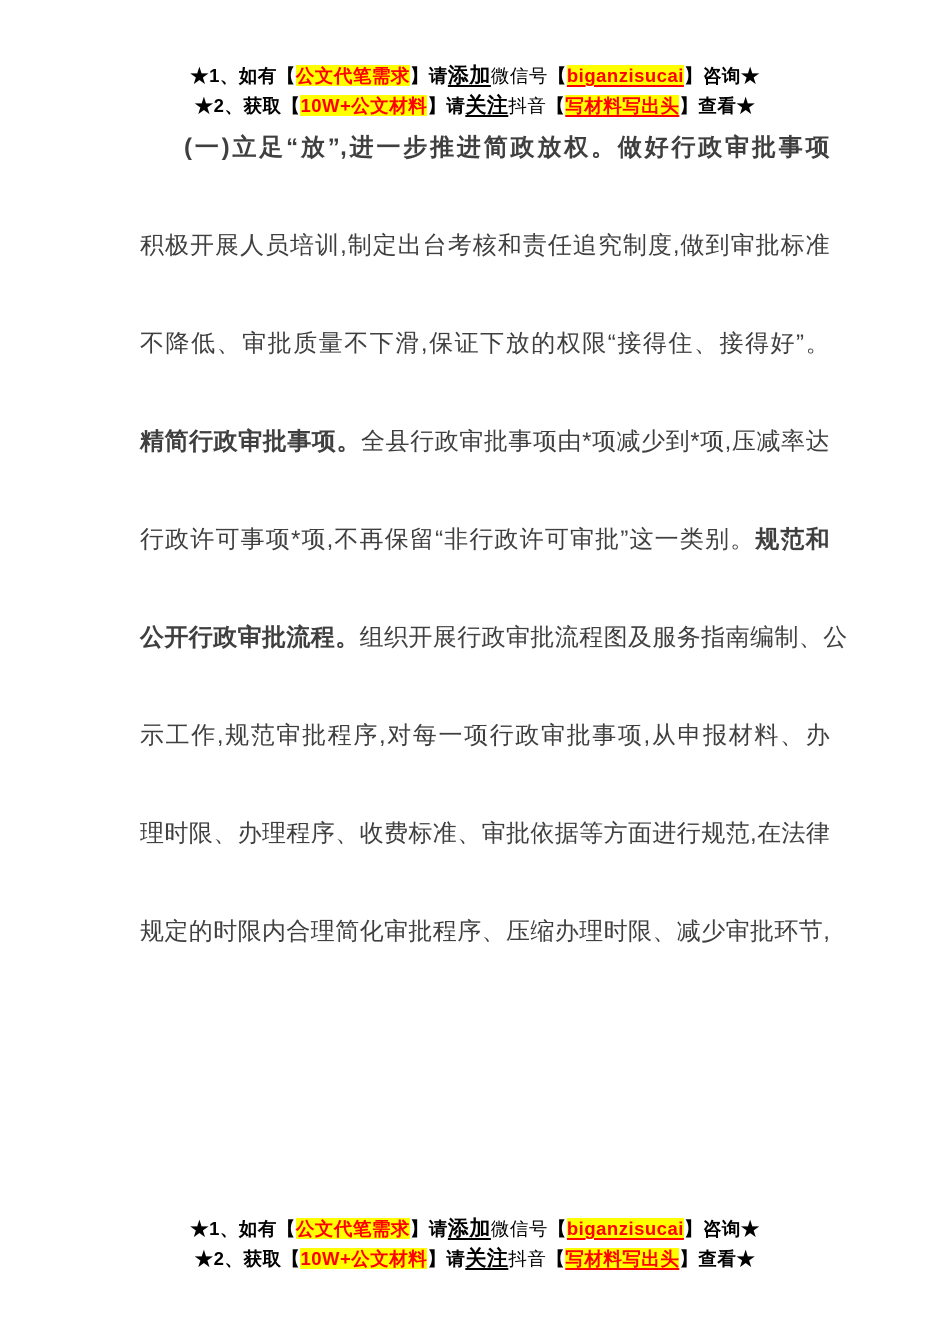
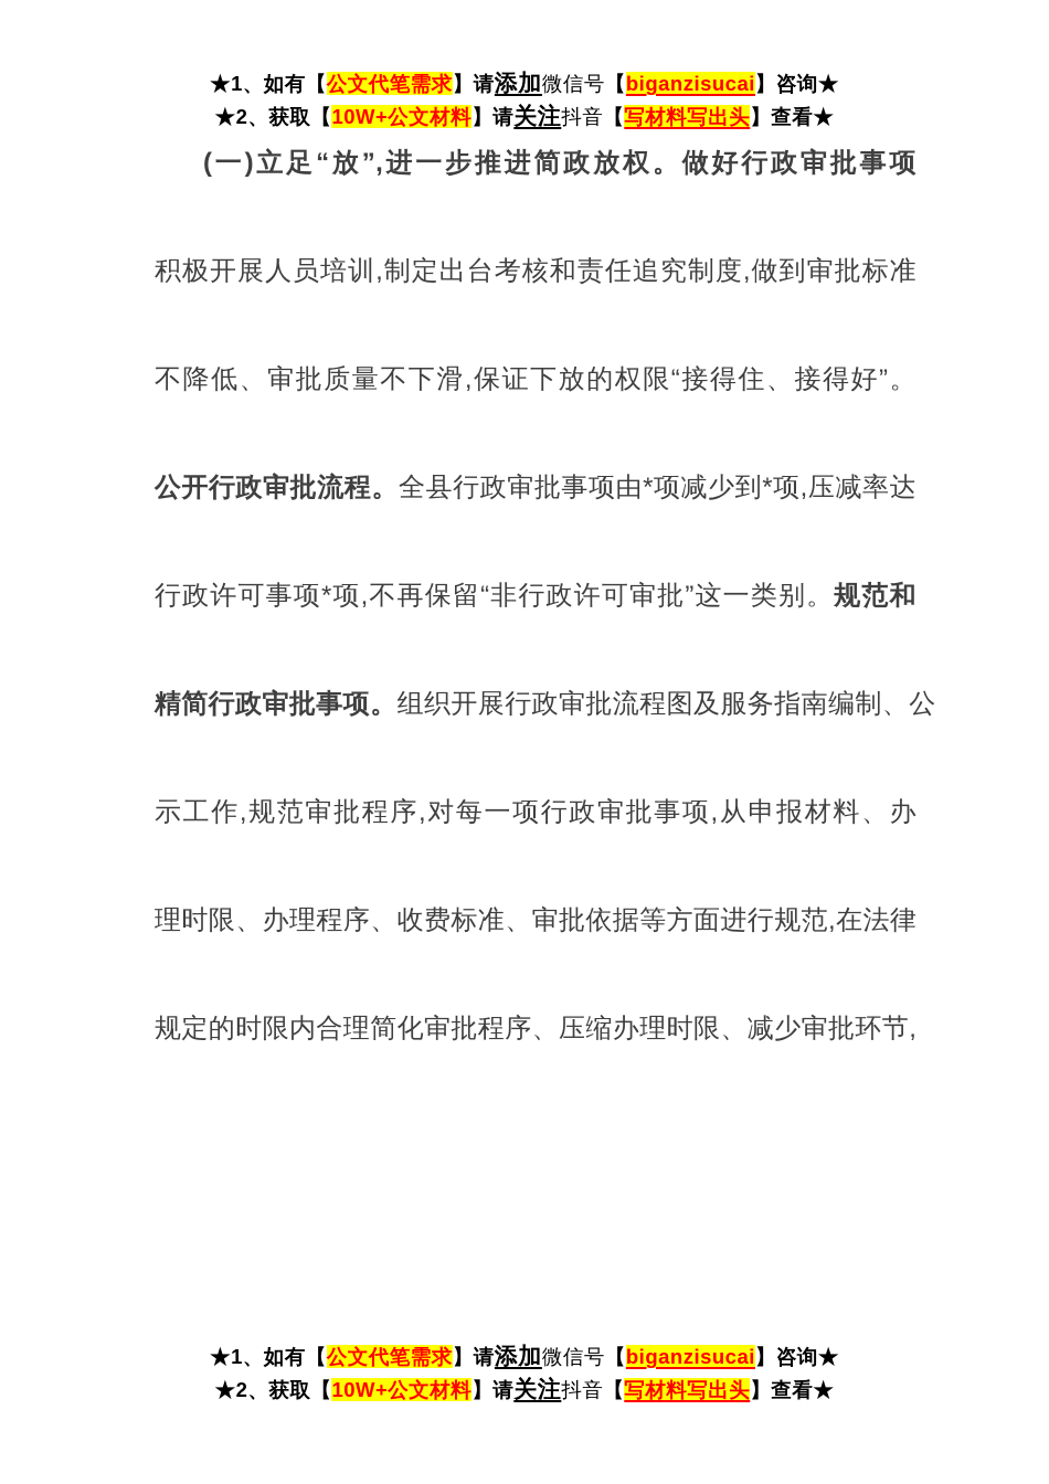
  ★1、如有【公文代笔需求】请添加微信号【biganzisucai】咨询★
  ★2、获取【10W+公文材料】请关注抖音【写材料写出头】查看★
  (一)立足“放”,进一步推进简政放权。做好行政审批事项
  积极开展人员培训,制定出台考核和责任追究制度,做到审批标准
  不降低、审批质量不下滑,保证下放的权限“接得住、接得好”。
- 精简行政审批事项。全县行政审批事项由*项减少到*项,压减率达
+ 公开行政审批流程。全县行政审批事项由*项减少到*项,压减率达
  行政许可事项*项,不再保留“非行政许可审批”这一类别。规范和
- 公开行政审批流程。组织开展行政审批流程图及服务指南编制、公
+ 精简行政审批事项。组织开展行政审批流程图及服务指南编制、公
  示工作,规范审批程序,对每一项行政审批事项,从申报材料、办
  理时限、办理程序、收费标准、审批依据等方面进行规范,在法律
  规定的时限内合理简化审批程序、压缩办理时限、减少审批环节,
  ★1、如有【公文代笔需求】请添加微信号【biganzisucai】咨询★
  ★2、获取【10W+公文材料】请关注抖音【写材料写出头】查看★
